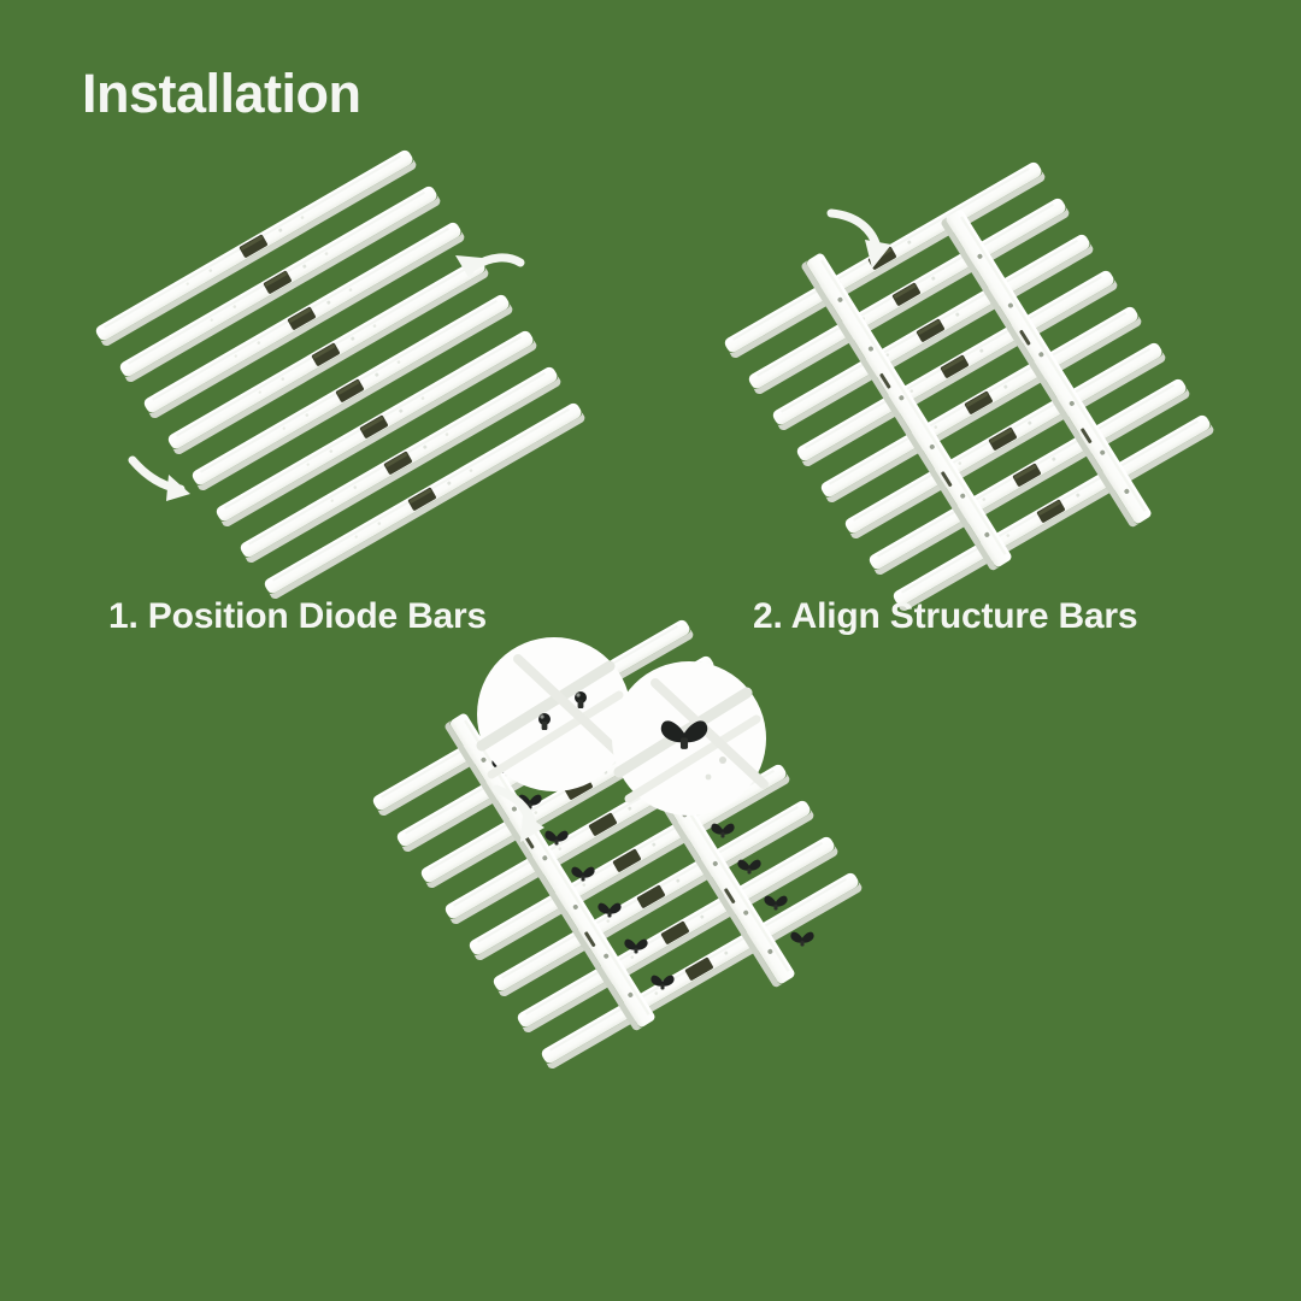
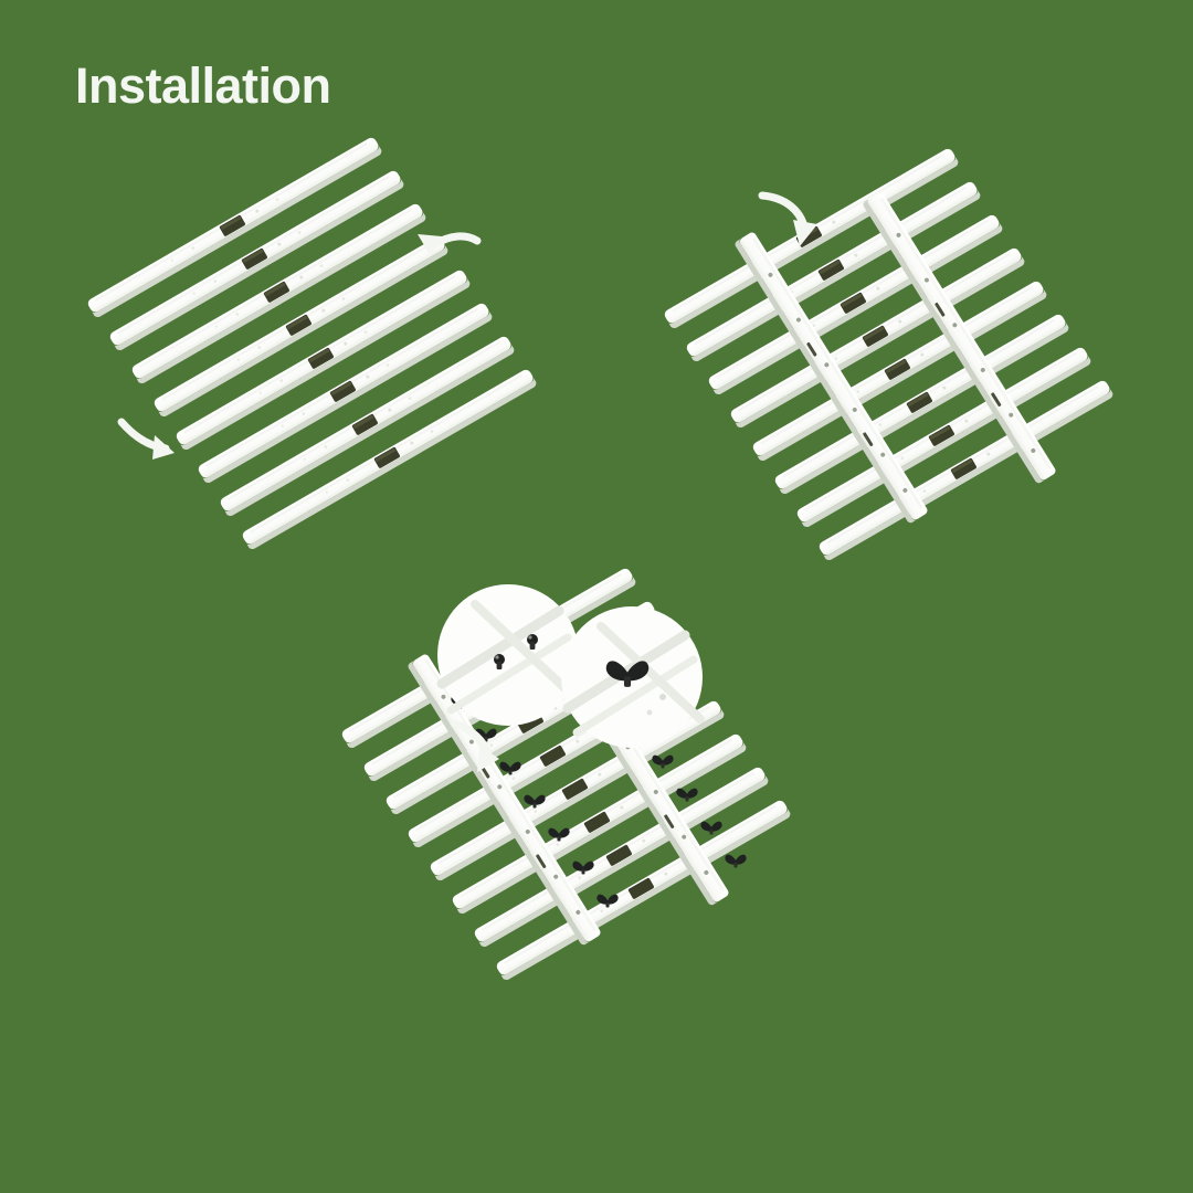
  Installation
- 1. Position Diode Bars
- 2. Align Structure Bars
